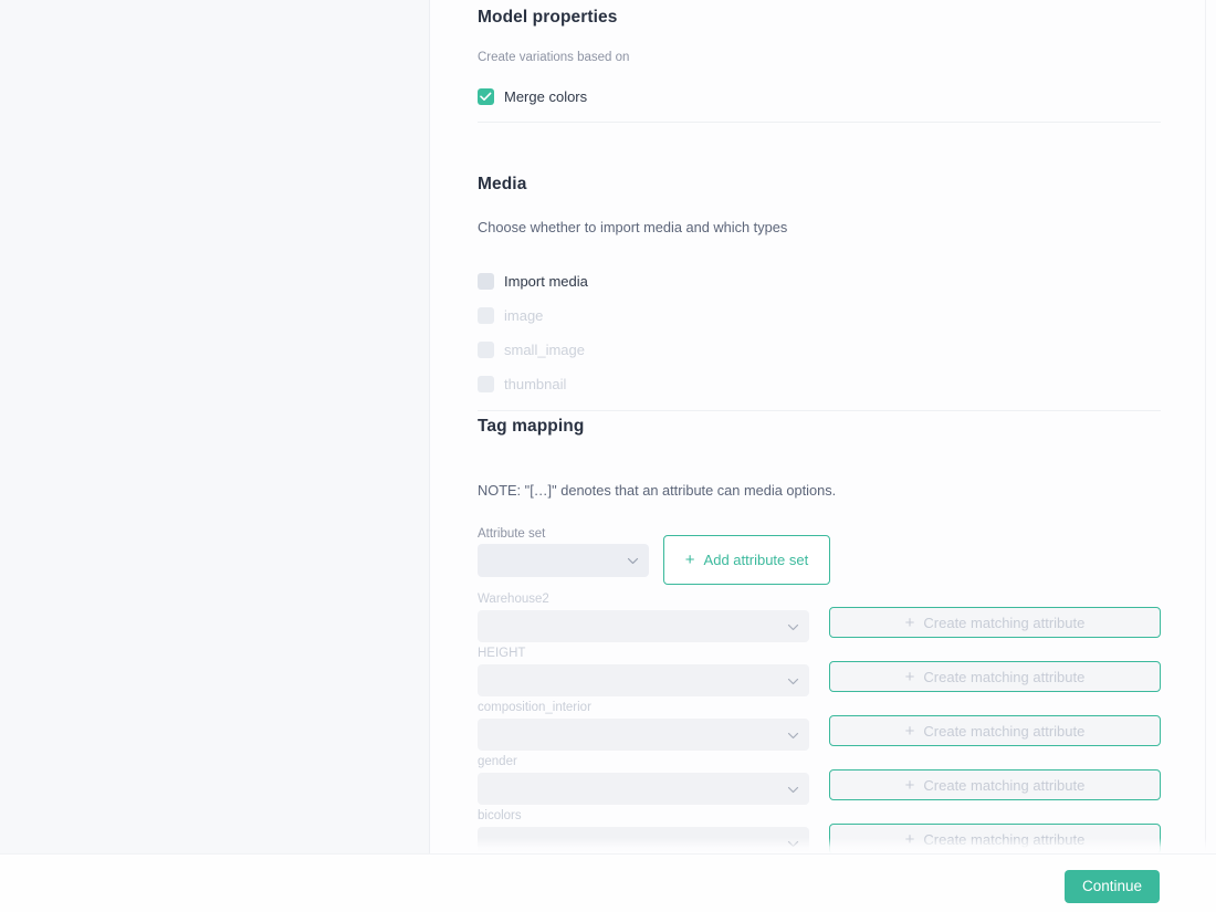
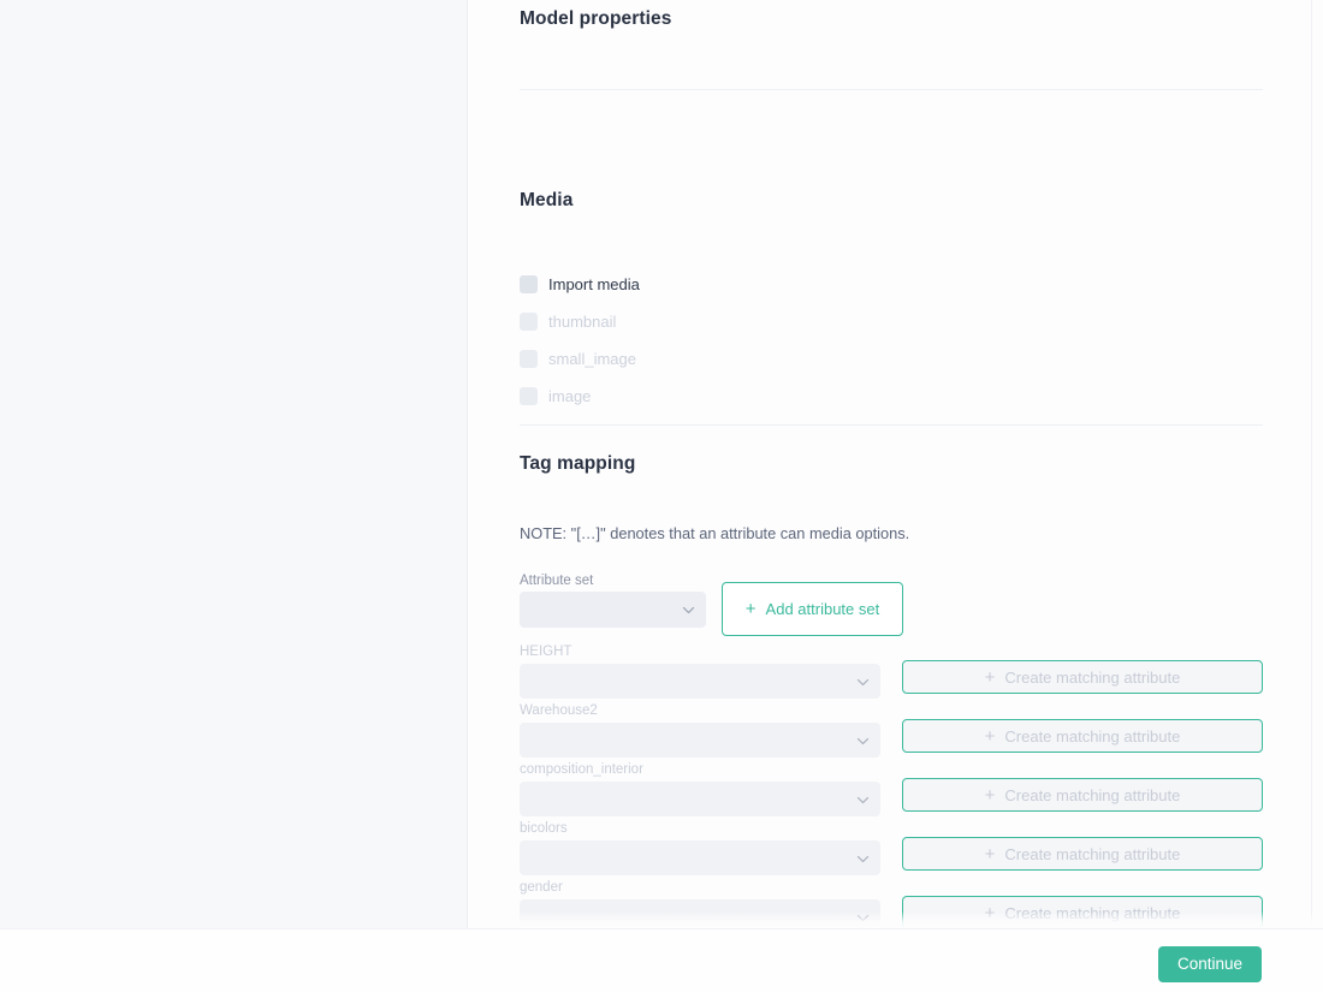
  Model properties
- Create variations based on
- Merge colors
  Media
- Choose whether to import media and which types
  Import media
- image
+ thumbnail
  small_image
- thumbnail
+ image
  Tag mapping
  NOTE: "[…]" denotes that an attribute can media options.
  Attribute set
  +
  Add attribute set
- Warehouse2
+ HEIGHT
  +
  Create matching attribute
- HEIGHT
+ Warehouse2
  +
  Create matching attribute
  composition_interior
  +
  Create matching attribute
- gender
+ bicolors
  +
  Create matching attribute
- bicolors
+ gender
  Continue
